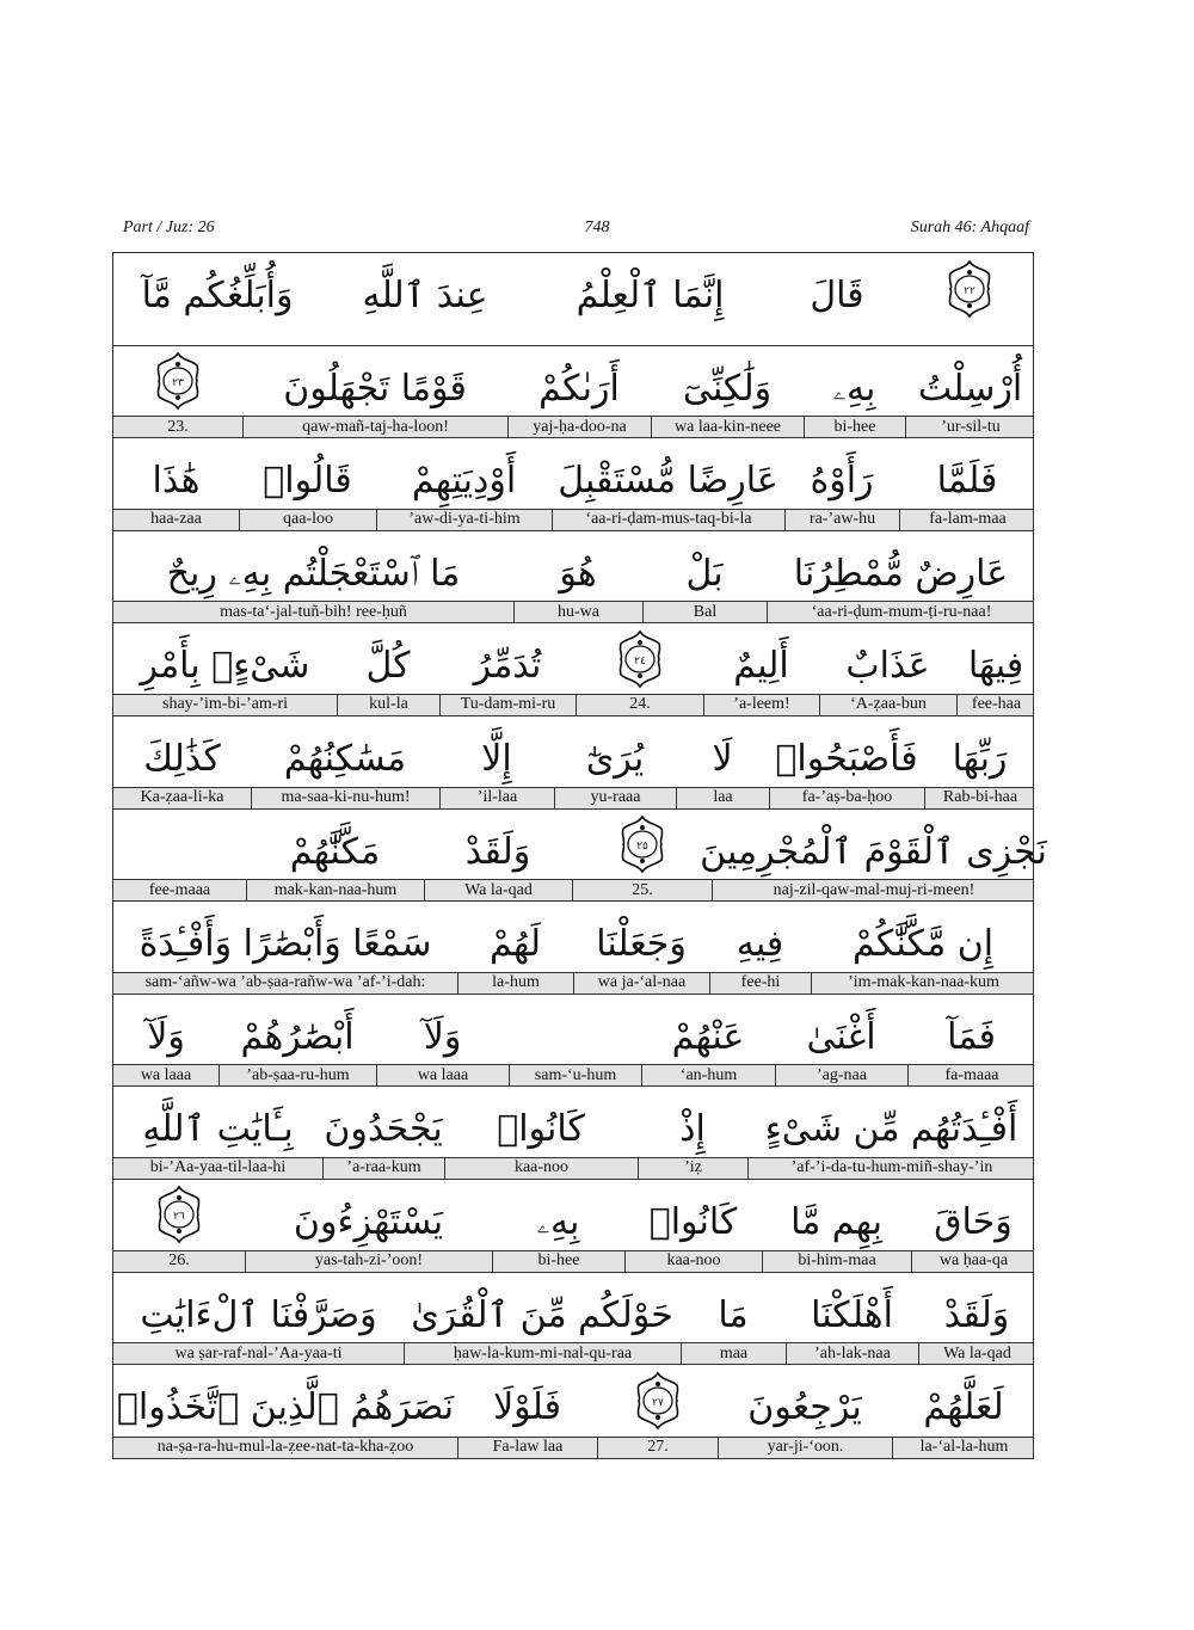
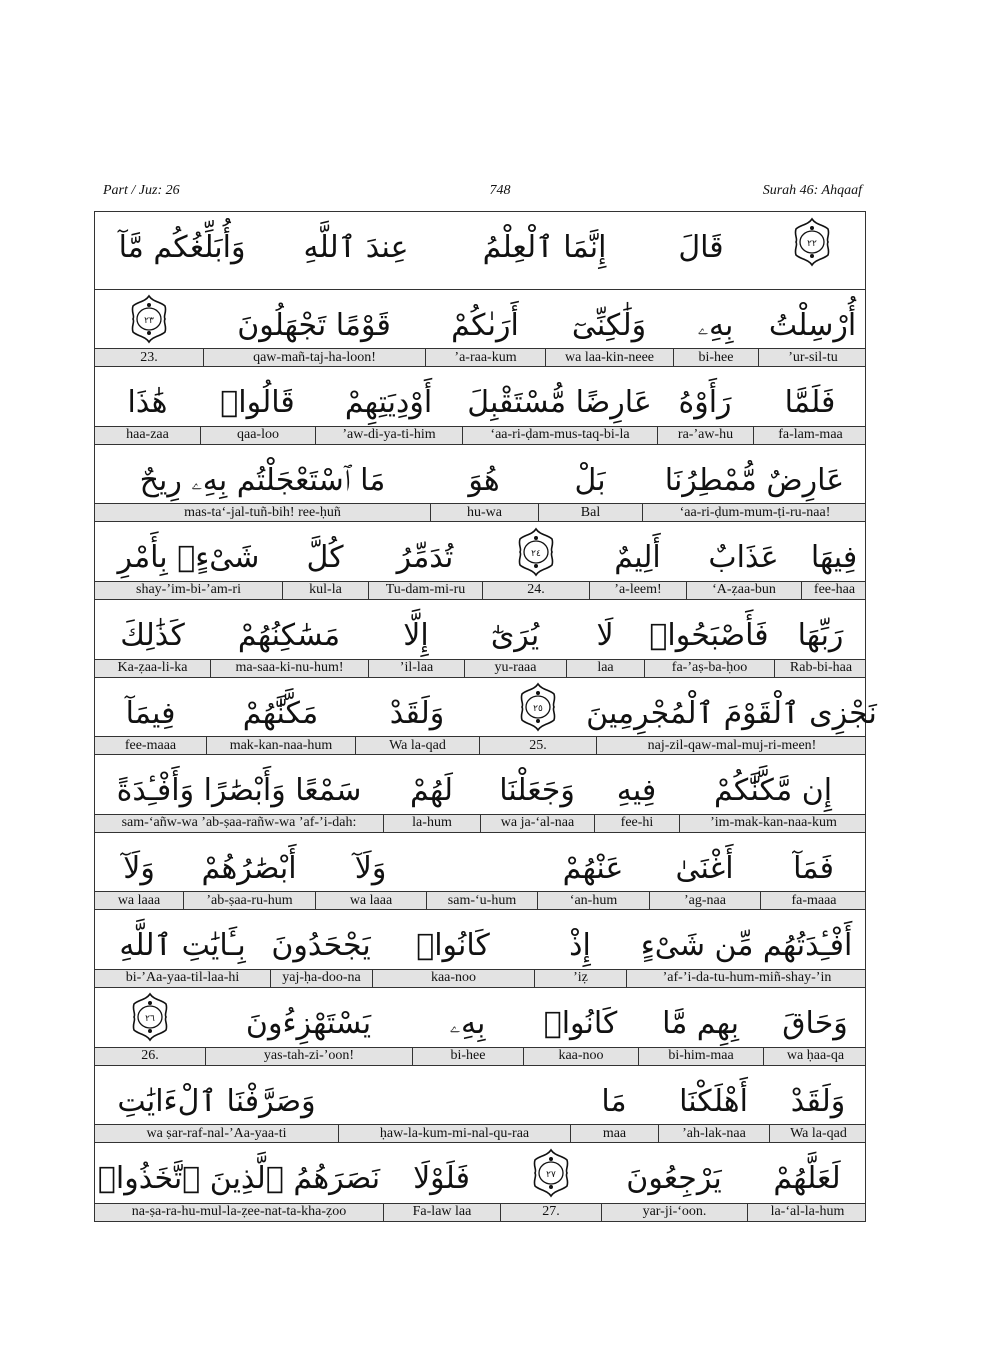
  Part / Juz: 26
  748
  Surah 46: Ahqaaf
  وَأُبَلِّغُكُم مَّآ
  عِندَ ٱللَّهِ
  إِنَّمَا ٱلْعِلْمُ
  قَالَ
  ٢٢
  ٢٣
  قَوْمًا تَجْهَلُونَ
  أَرَىٰكُمْ
  وَلَٰكِنِّىٓ
  بِهِۦ
  أُرْسِلْتُ
  23.
  qaw-mañ-taj-ha-loon!
- yaj-ḥa-doo-na
+ ’a-raa-kum
  wa laa-kin-neee
  bi-hee
  ’ur-sil-tu
  هَٰذَا
  قَالُوا۟
  أَوْدِيَتِهِمْ
  عَارِضًا مُّسْتَقْبِلَ
  رَأَوْهُ
  فَلَمَّا
  haa-zaa
  qaa-loo
  ’aw-di-ya-ti-him
  ‘aa-ri-ḍam-mus-taq-bi-la
  ra-’aw-hu
  fa-lam-maa
  مَا ٱسْتَعْجَلْتُم بِهِۦ رِيحٌ
  هُوَ
  بَلْ
  عَارِضٌ مُّمْطِرُنَا
  mas-ta‘-jal-tuñ-bih! ree-ḥuñ
  hu-wa
  Bal
  ‘aa-ri-ḍum-mum-ṭi-ru-naa!
  شَىْءٍۭ بِأَمْرِ
  كُلَّ
  تُدَمِّرُ
  ٢٤
  أَلِيمٌ
  عَذَابٌ
  فِيهَا
  shay-’im-bi-’am-ri
  kul-la
  Tu-dam-mi-ru
  24.
  ’a-leem!
  ‘A-ẓaa-bun
  fee-haa
  كَذَٰلِكَ
  مَسَٰكِنُهُمْ
  إِلَّا
  يُرَىٰٓ
  لَا
  فَأَصْبَحُوا۟
  رَبِّهَا
  Ka-ẓaa-li-ka
  ma-saa-ki-nu-hum!
  ’il-laa
  yu-raaa
  laa
  fa-’aṣ-ba-ḥoo
  Rab-bi-haa
+ فِيمَآ
  مَكَّنَّٰهُمْ
  وَلَقَدْ
  ٢٥
  نَجْزِى ٱلْقَوْمَ ٱلْمُجْرِمِينَ
  fee-maaa
  mak-kan-naa-hum
  Wa la-qad
  25.
  naj-zil-qaw-mal-muj-ri-meen!
  سَمْعًا وَأَبْصَٰرًا وَأَفْـِٔدَةً
  لَهُمْ
  وَجَعَلْنَا
  فِيهِ
  إِن مَّكَّنَّٰكُمْ
  sam-‘añw-wa ’ab-ṣaa-rañw-wa ’af-’i-dah:
  la-hum
  wa ja-‘al-naa
  fee-hi
  ’im-mak-kan-naa-kum
  وَلَآ
  أَبْصَٰرُهُمْ
  وَلَآ
  عَنْهُمْ
  أَغْنَىٰ
  فَمَآ
  wa laaa
  ’ab-ṣaa-ru-hum
  wa laaa
  sam-‘u-hum
  ‘an-hum
  ’ag-naa
  fa-maaa
  بِـَٔايَٰتِ ٱللَّهِ
  يَجْحَدُونَ
  كَانُوا۟
  إِذْ
  أَفْـِٔدَتُهُم مِّن شَىْءٍ
  bi-’Aa-yaa-til-laa-hi
- ’a-raa-kum
+ yaj-ḥa-doo-na
  kaa-noo
  ’iẓ
  ’af-’i-da-tu-hum-miñ-shay-’in
  ٢٦
  يَسْتَهْزِءُونَ
  بِهِۦ
  كَانُوا۟
  بِهِم مَّا
  وَحَاقَ
  26.
  yas-tah-zi-’oon!
  bi-hee
  kaa-noo
  bi-him-maa
  wa ḥaa-qa
  وَصَرَّفْنَا ٱلْءَايَٰتِ
- حَوْلَكُم مِّنَ ٱلْقُرَىٰ
  مَا
  أَهْلَكْنَا
  وَلَقَدْ
  wa ṣar-raf-nal-’Aa-yaa-ti
  ḥaw-la-kum-mi-nal-qu-raa
  maa
  ’ah-lak-naa
  Wa la-qad
  نَصَرَهُمُ ٱلَّذِينَ ٱتَّخَذُوا۟
  فَلَوْلَا
  ٢٧
  يَرْجِعُونَ
  لَعَلَّهُمْ
  na-ṣa-ra-hu-mul-la-ẓee-nat-ta-kha-ẓoo
  Fa-law laa
  27.
  yar-ji-‘oon.
  la-‘al-la-hum
